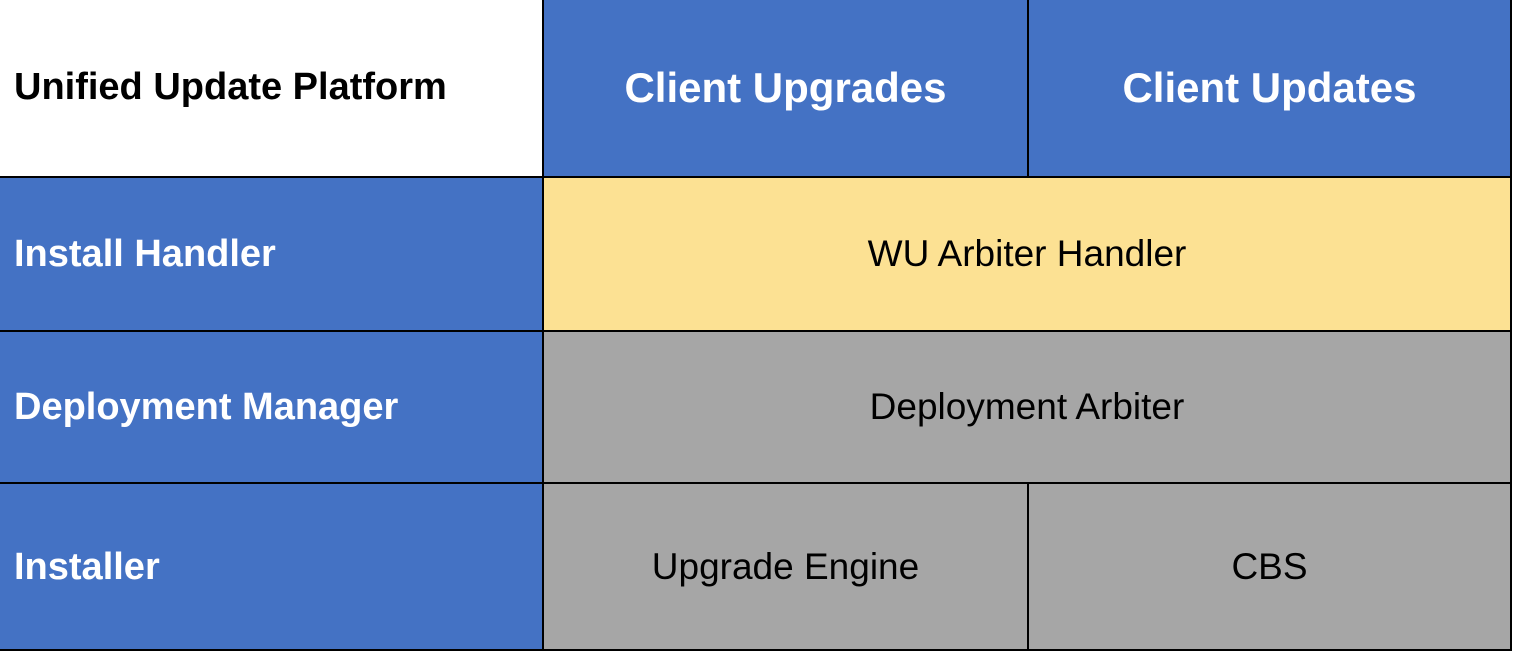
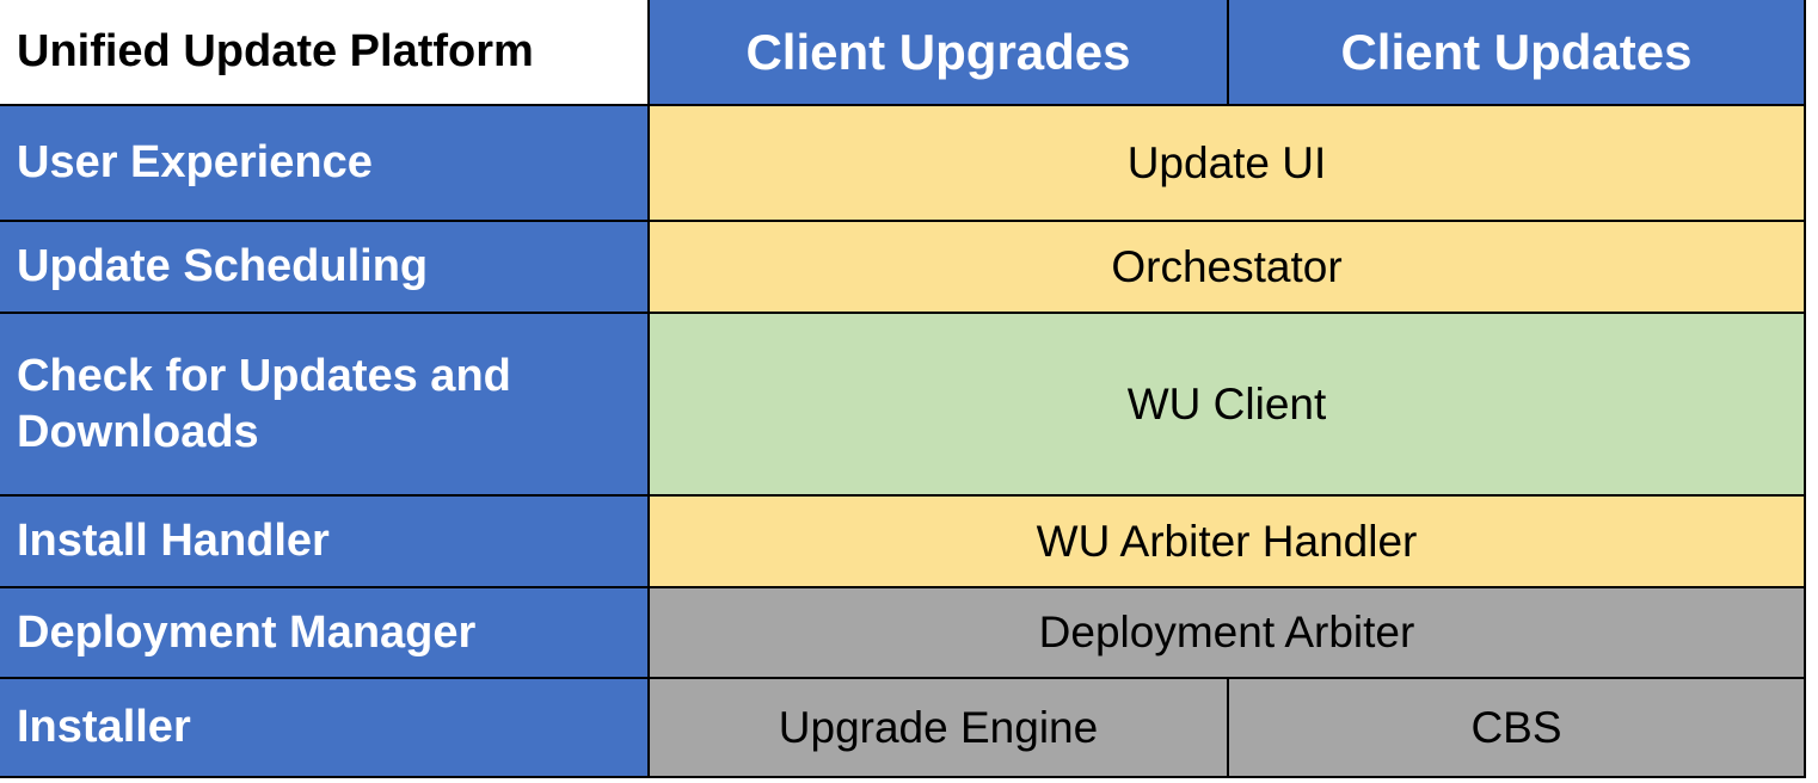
  Unified Update Platform	Client Upgrades	Client Updates
+ User Experience	Update UI
+ Update Scheduling	Orchestator
+ Check for Updates and Downloads	WU Client
  Install Handler	WU Arbiter Handler
  Deployment Manager	Deployment Arbiter
  Installer	Upgrade Engine	CBS
